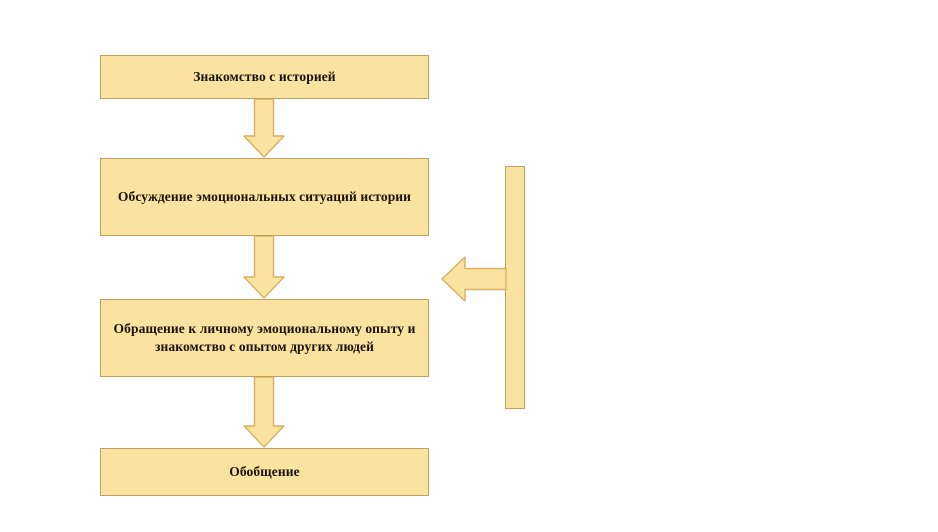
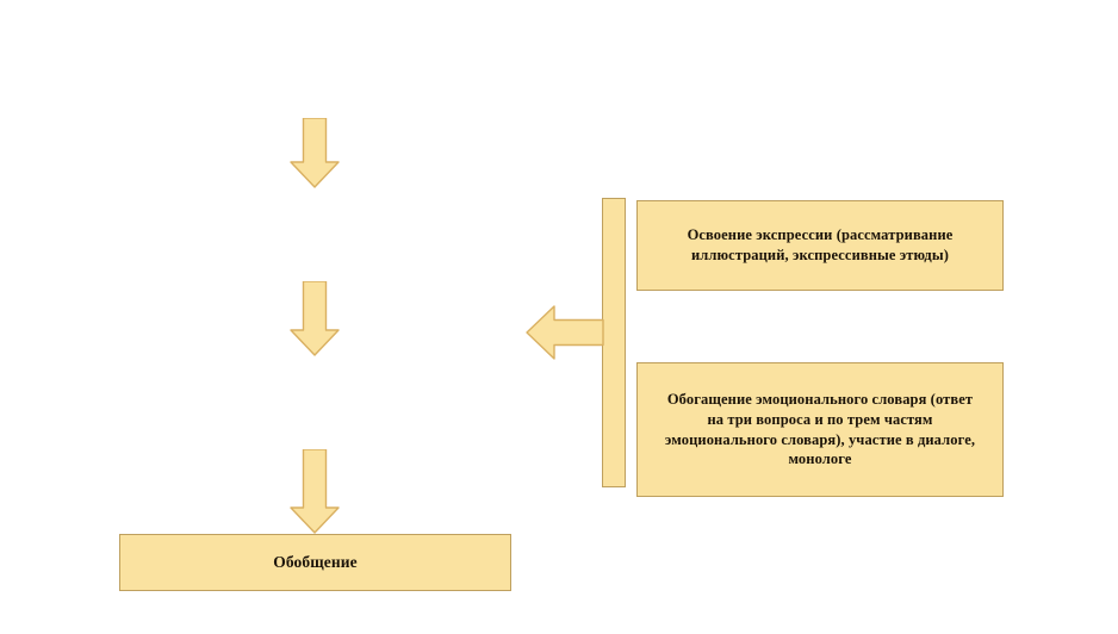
- Знакомство с историей
- Обсуждение эмоциональных ситуаций истории
- Обращение к личному эмоциональному опыту и
- знакомство с опытом других людей
  Обобщение
+ Освоение экспрессии (рассматривание
+ иллюстраций, экспрессивные этюды)
+ Обогащение эмоционального словаря (ответ
+ на три вопроса и по трем частям
+ эмоционального словаря), участие в диалоге,
+ монологе
